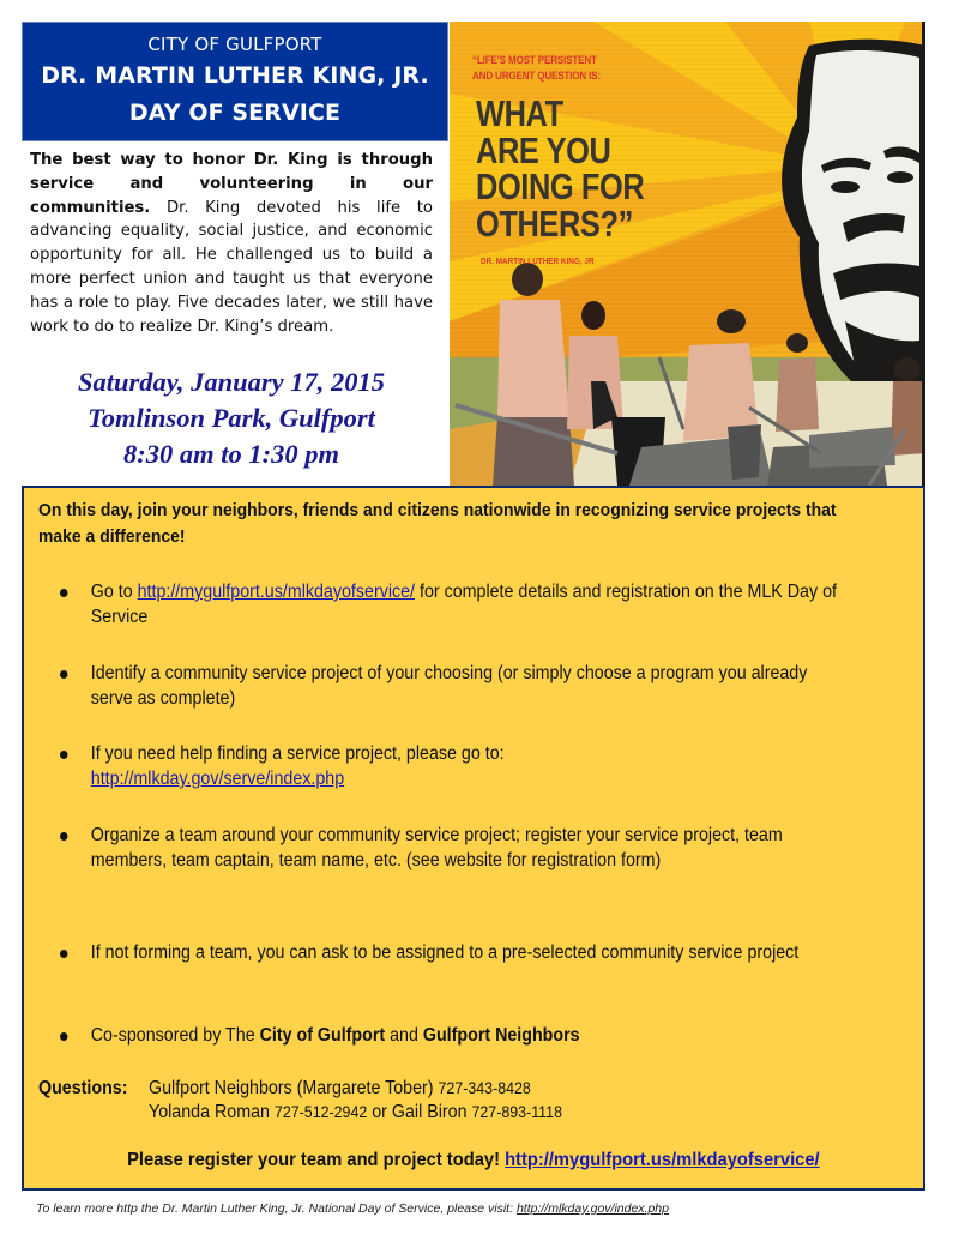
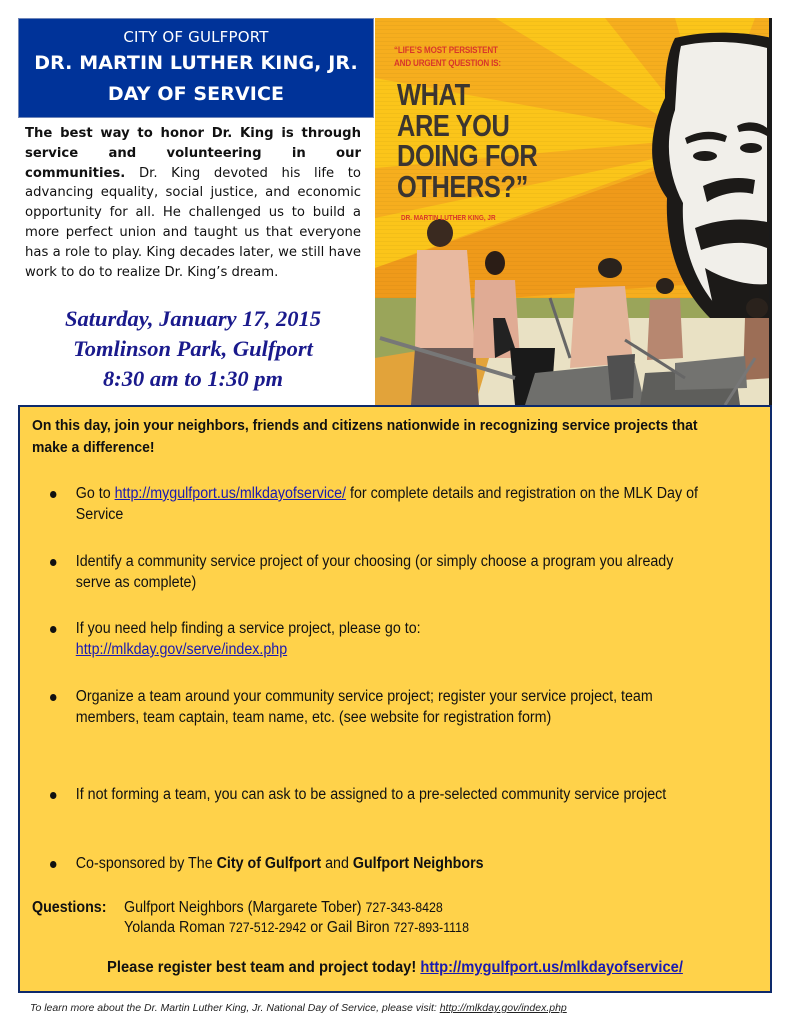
  CITY OF GULFPORT
  DR. MARTIN LUTHER KING, JR.
  DAY OF SERVICE
- The best way to honor Dr. King is through service and volunteering in our communities. Dr. King devoted his life to advancing equality, social justice, and economic opportunity for all. He challenged us to build a more perfect union and taught us that everyone has a role to play. Five decades later, we still have work to do to realize Dr. King’s dream.
+ The best way to honor Dr. King is through service and volunteering in our communities. Dr. King devoted his life to advancing equality, social justice, and economic opportunity for all. He challenged us to build a more perfect union and taught us that everyone has a role to play. King decades later, we still have work to do to realize Dr. King’s dream.
  Saturday, January 17, 2015
  Tomlinson Park, Gulfport
  8:30 am to 1:30 pm
  “LIFE’S MOST PERSISTENT
  AND URGENT QUESTION IS:
  WHAT
  ARE YOU
  DOING FOR
  OTHERS?”
  DR. MARTIN LUTHER KING, JR
  On this day, join your neighbors, friends and citizens nationwide in recognizing service projects that make a difference!
  Go to http://mygulfport.us/mlkdayofservice/ for complete details and registration on the MLK Day of Service
  Identify a community service project of your choosing (or simply choose a program you already serve as complete)
  If you need help finding a service project, please go to:
  http://mlkday.gov/serve/index.php
  Organize a team around your community service project; register your service project, team members, team captain, team name, etc. (see website for registration form)
  If not forming a team, you can ask to be assigned to a pre-selected community service project
  Co-sponsored by The City of Gulfport and Gulfport Neighbors
  Questions: Gulfport Neighbors (Margarete Tober) 727-343-8428
  Yolanda Roman 727-512-2942 or Gail Biron 727-893-1118
- Please register your team and project today! http://mygulfport.us/mlkdayofservice/
+ Please register best team and project today! http://mygulfport.us/mlkdayofservice/
- To learn more http the Dr. Martin Luther King, Jr. National Day of Service, please visit: http://mlkday.gov/index.php
+ To learn more about the Dr. Martin Luther King, Jr. National Day of Service, please visit: http://mlkday.gov/index.php
